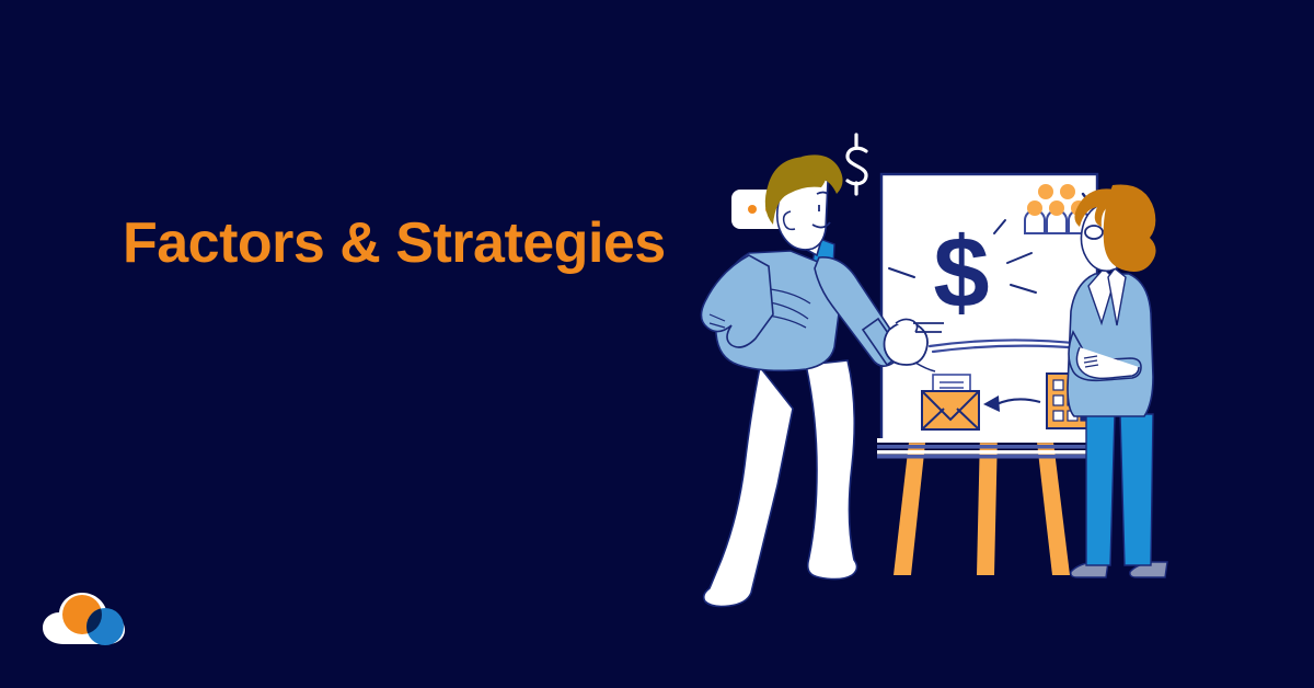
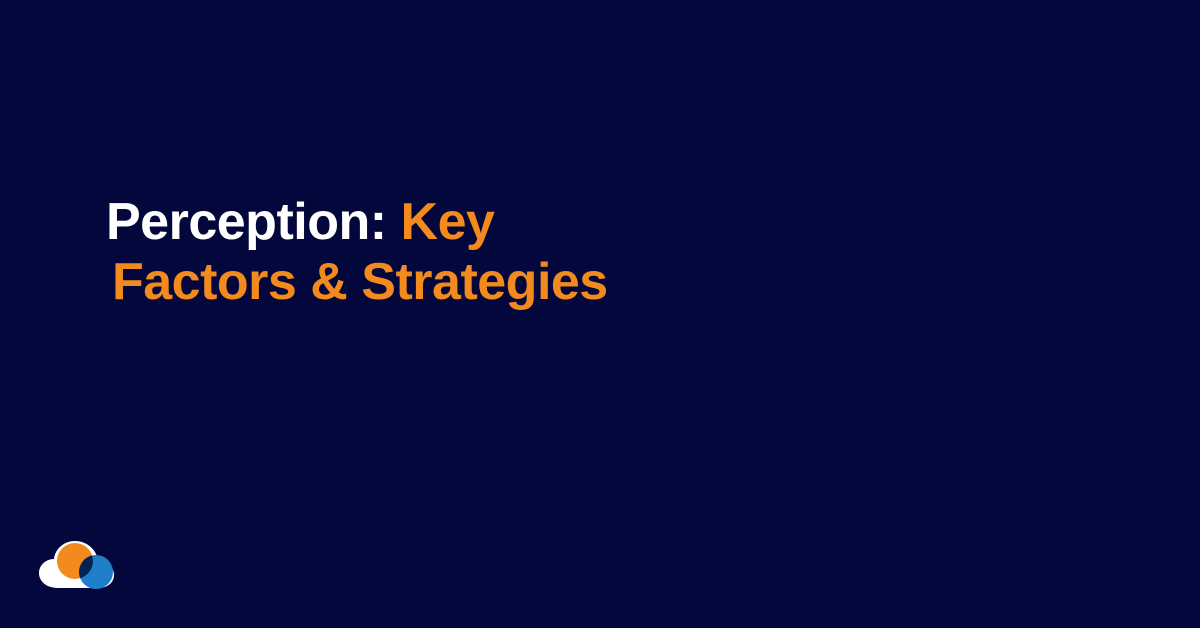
+ Perception: Key
  Factors & Strategies
- $
